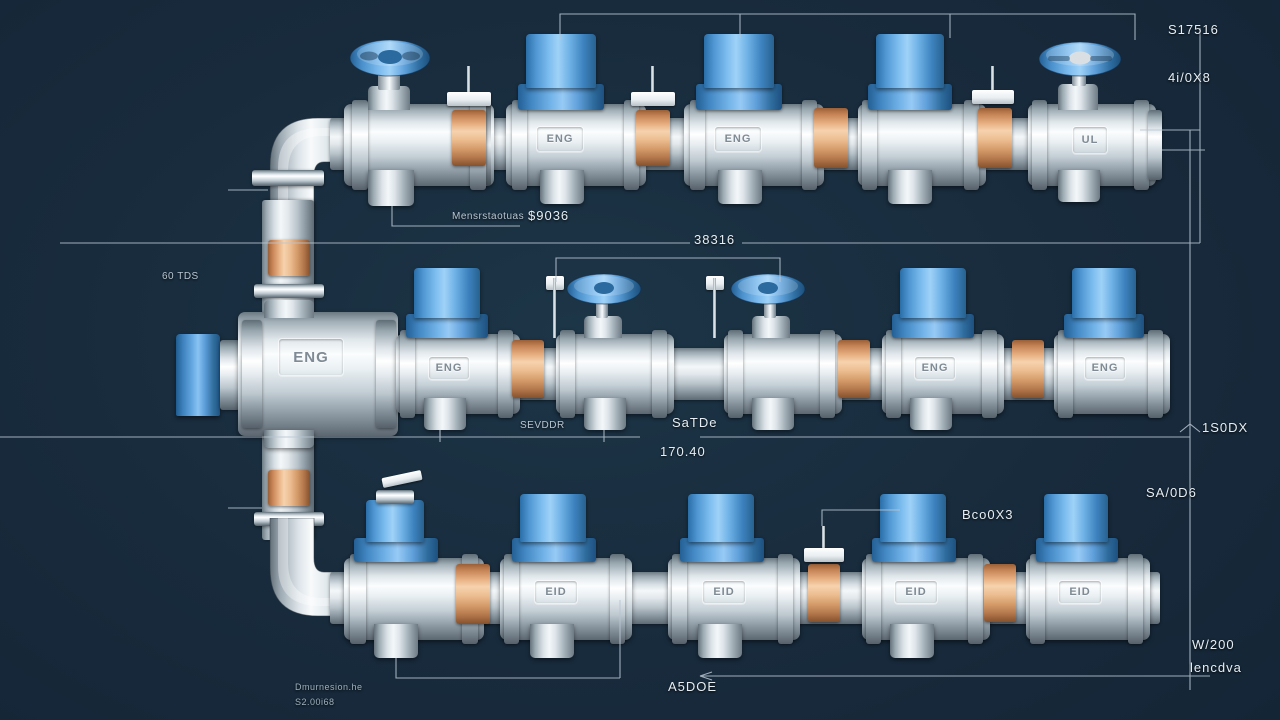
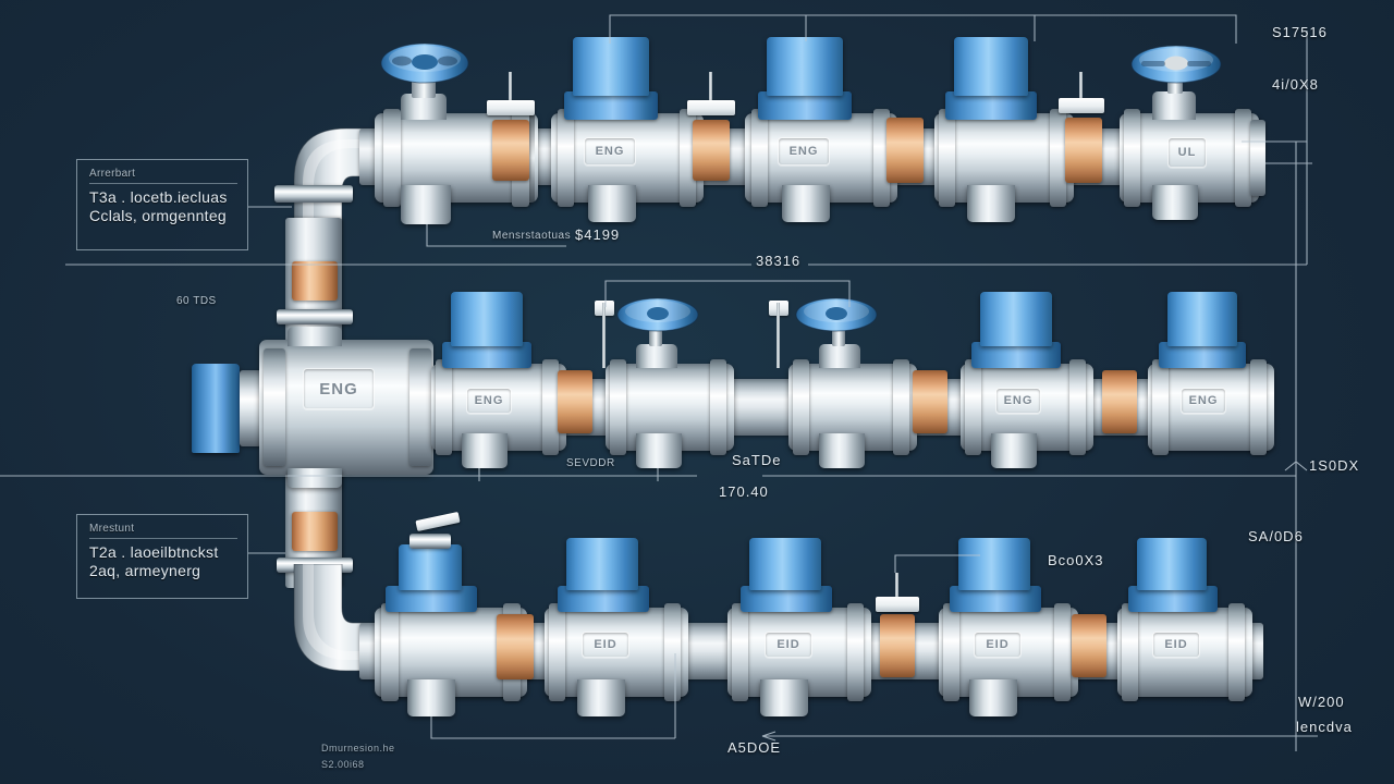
  ENG
  ENG
  UL
  ENG
  ENG
  ENG
  ENG
  EID
  EID
  EID
  EID
+ Arrerbart
+ T3a . locetb.iecluas
+ Cclals, ormgennteg
+ Mrestunt
+ T2a . laoeilbtnckst
+ 2aq, armeynerg
  S17516
  4i/0X8
  Mensrstaotuas
- $9036
+ $4199
  38316
  60 TDS
  SEVDDR
  SaTDe
  170.40
  1S0DX
  SA/0D6
  Bco0X3
  A5DOE
  W/200
  lencdva
  Dmurnesion.he
  S2.00i68
